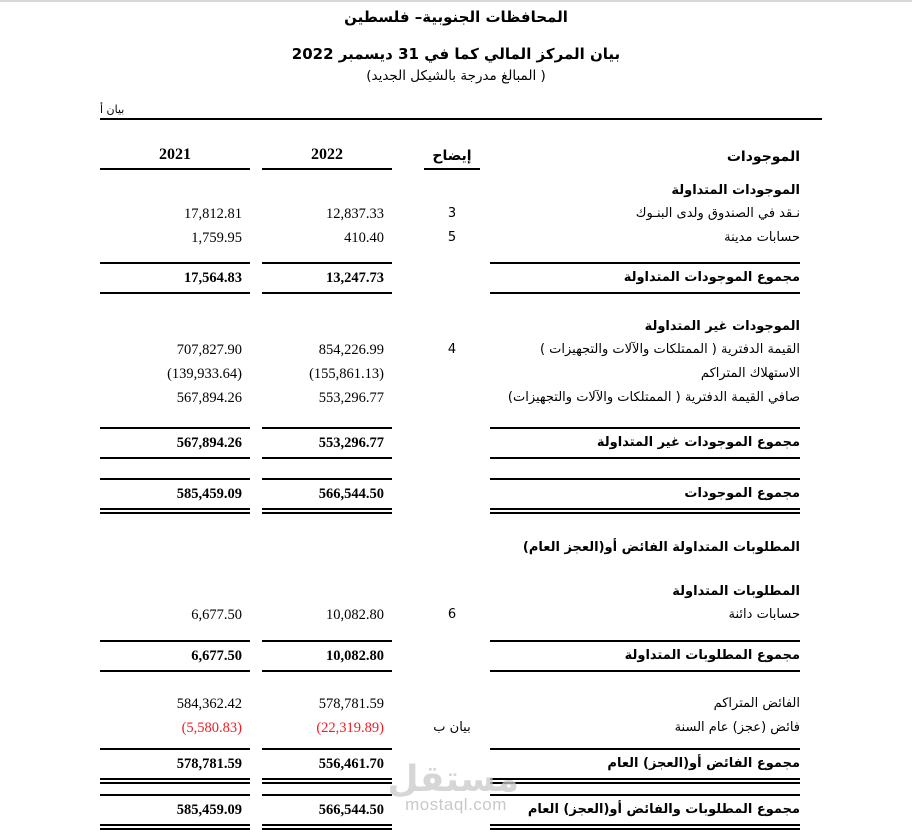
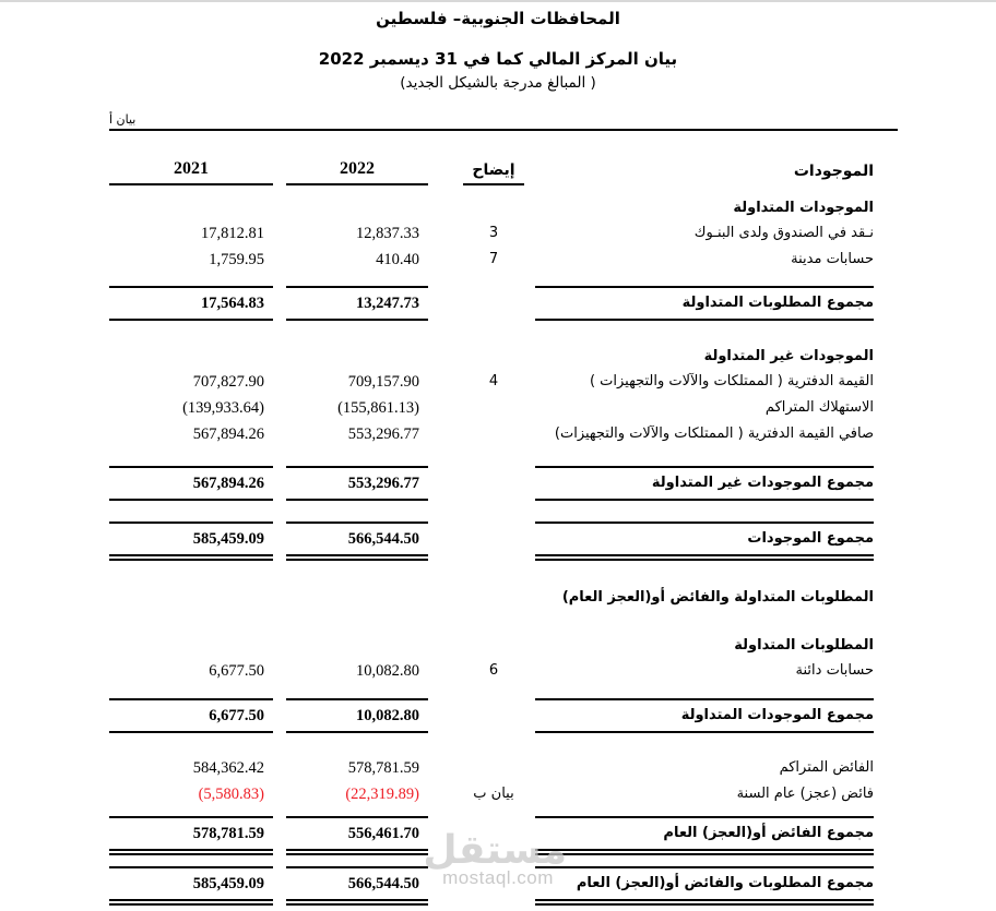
  المحافظات الجنوبية– فلسطين
  بيان المركز المالي كما في 31 ديسمبر 2022
  ( المبالغ مدرجة بالشيكل الجديد)
  بيان أ
  الموجودات
  إيضاح
  2022
  2021
  الموجودات المتداولة
  نـقد في الصندوق ولدى البنـوك
  3
  12,837.33
  17,812.81
  حسابات مدينة
- 5
+ 7
  410.40
  1,759.95
- مجموع الموجودات المتداولة
+ مجموع المطلوبات المتداولة
  13,247.73
  17,564.83
  الموجودات غير المتداولة
  القيمة الدفترية ( الممتلكات والآلات والتجهيزات )
  4
- 854,226.99
+ 709,157.90
  707,827.90
  الاستهلاك المتراكم
  (155,861.13)
  (139,933.64)
  صافي القيمة الدفترية ( الممتلكات والآلات والتجهيزات)
  553,296.77
  567,894.26
  مجموع الموجودات غير المتداولة
  553,296.77
  567,894.26
  مجموع الموجودات
  566,544.50
  585,459.09
- المطلوبات المتداولة الفائض أو(العجز العام)
+ المطلوبات المتداولة والفائض أو(العجز العام)
  المطلوبات المتداولة
  حسابات دائنة
  6
  10,082.80
  6,677.50
- مجموع المطلوبات المتداولة
+ مجموع الموجودات المتداولة
  10,082.80
  6,677.50
  الفائض المتراكم
  578,781.59
  584,362.42
  فائض (عجز) عام السنة
  بيان ب
  (22,319.89)
  (5,580.83)
  مجموع الفائض أو(العجز) العام
  556,461.70
  578,781.59
  مجموع المطلوبات والفائض أو(العجز) العام
  566,544.50
  585,459.09
  مستقل
  mostaql.com
